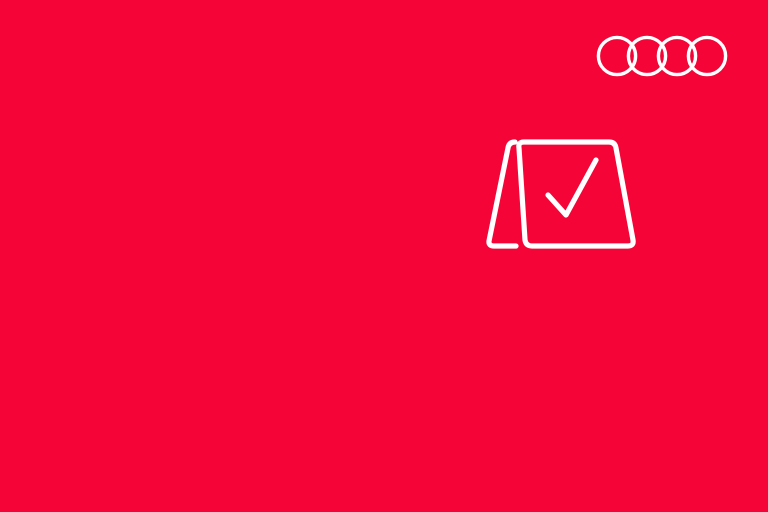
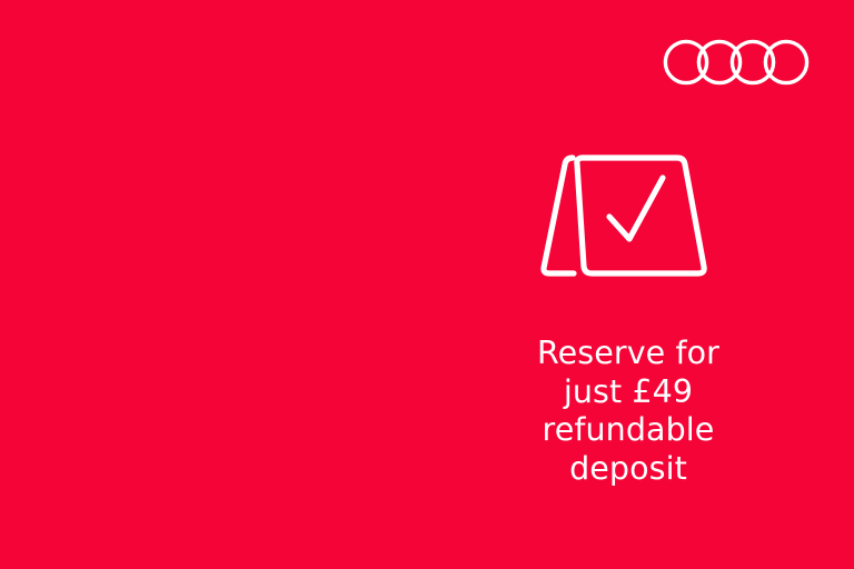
+ Reserve for
+ just £49
+ refundable
+ deposit
